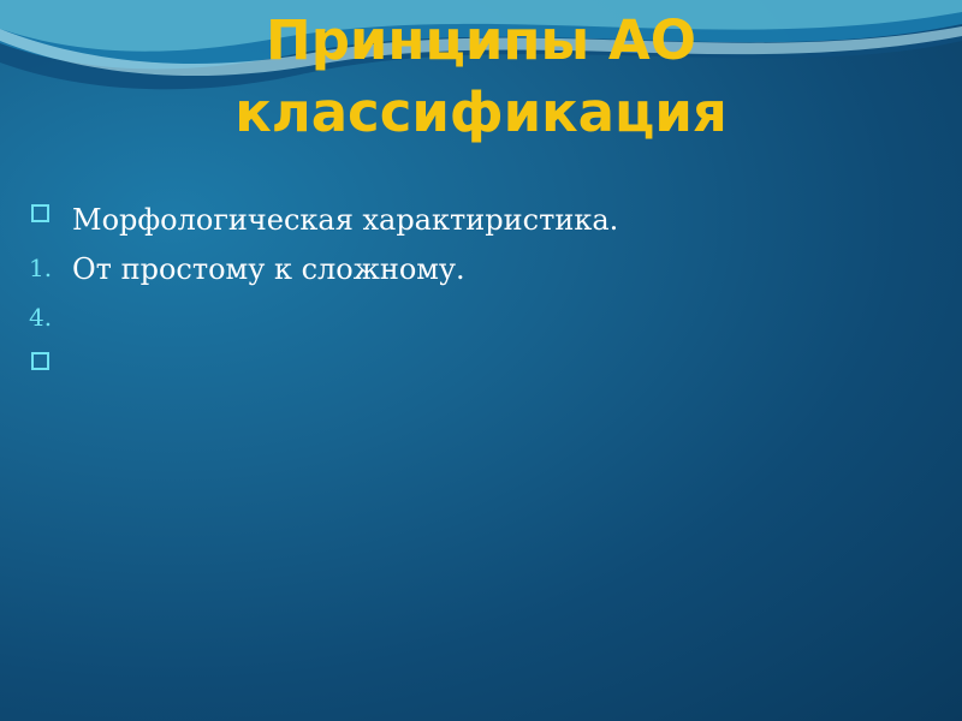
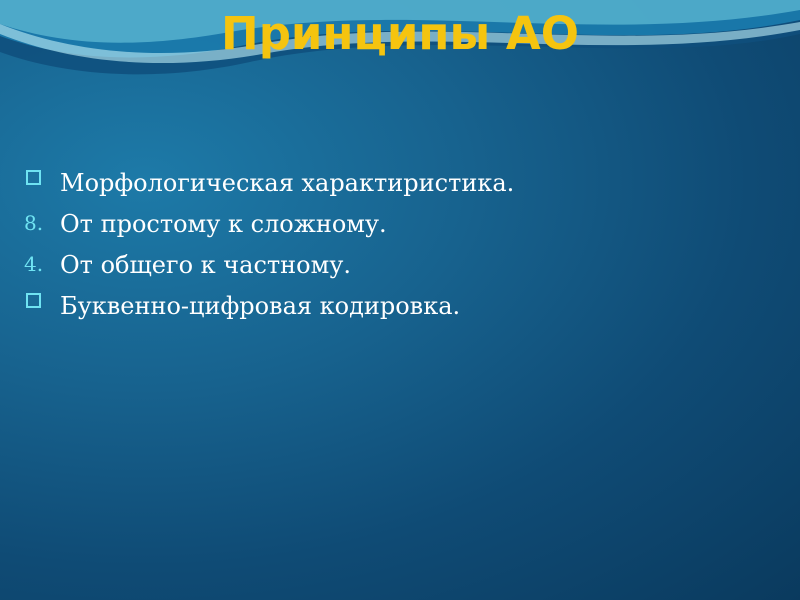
  Принципы АО
- классификация
  Морфологическая характиристика.
- 1.
+ 8.
  От простому к сложному.
  4.
+ От общего к частному.
+ Буквенно-цифровая кодировка.
